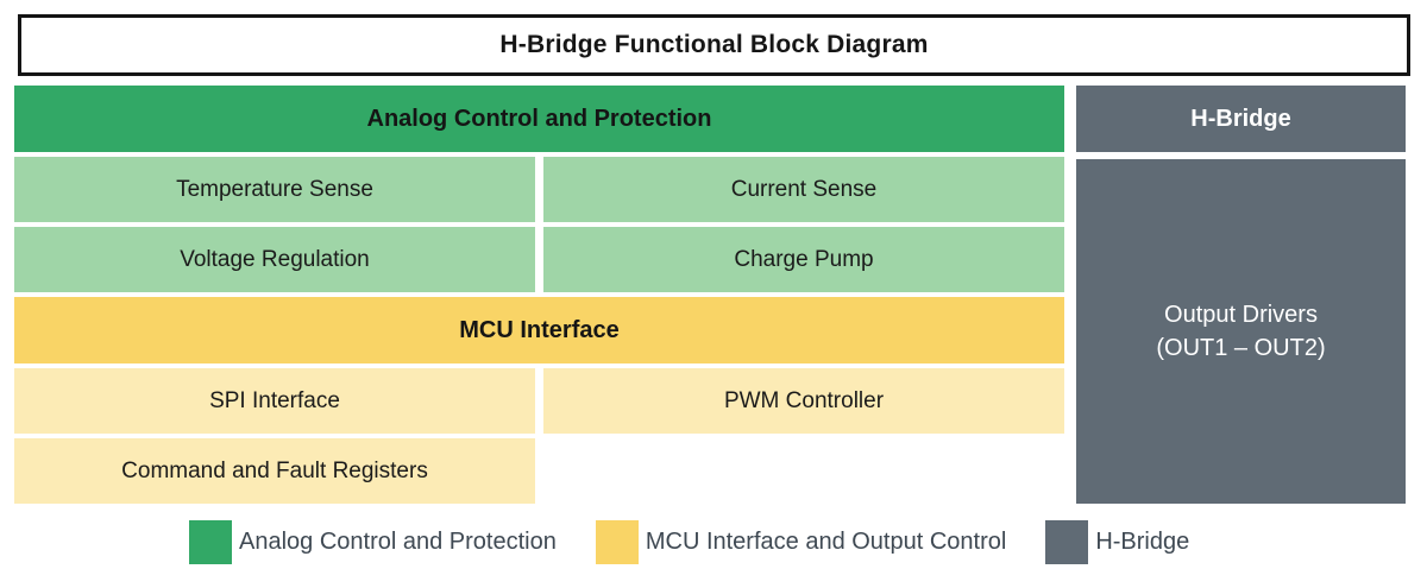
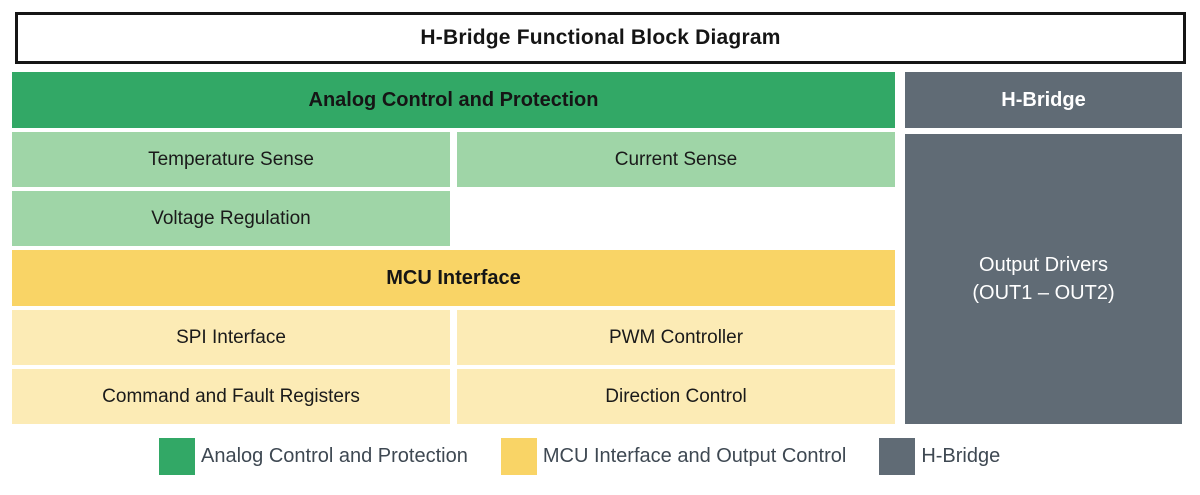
  H-Bridge Functional Block Diagram
  Analog Control and Protection
  Temperature Sense
  Current Sense
  Voltage Regulation
- Charge Pump
  MCU Interface
  SPI Interface
  PWM Controller
  Command and Fault Registers
+ Direction Control
  H-Bridge
  Output Drivers
  (OUT1 – OUT2)
  Analog Control and Protection
  MCU Interface and Output Control
  H-Bridge
